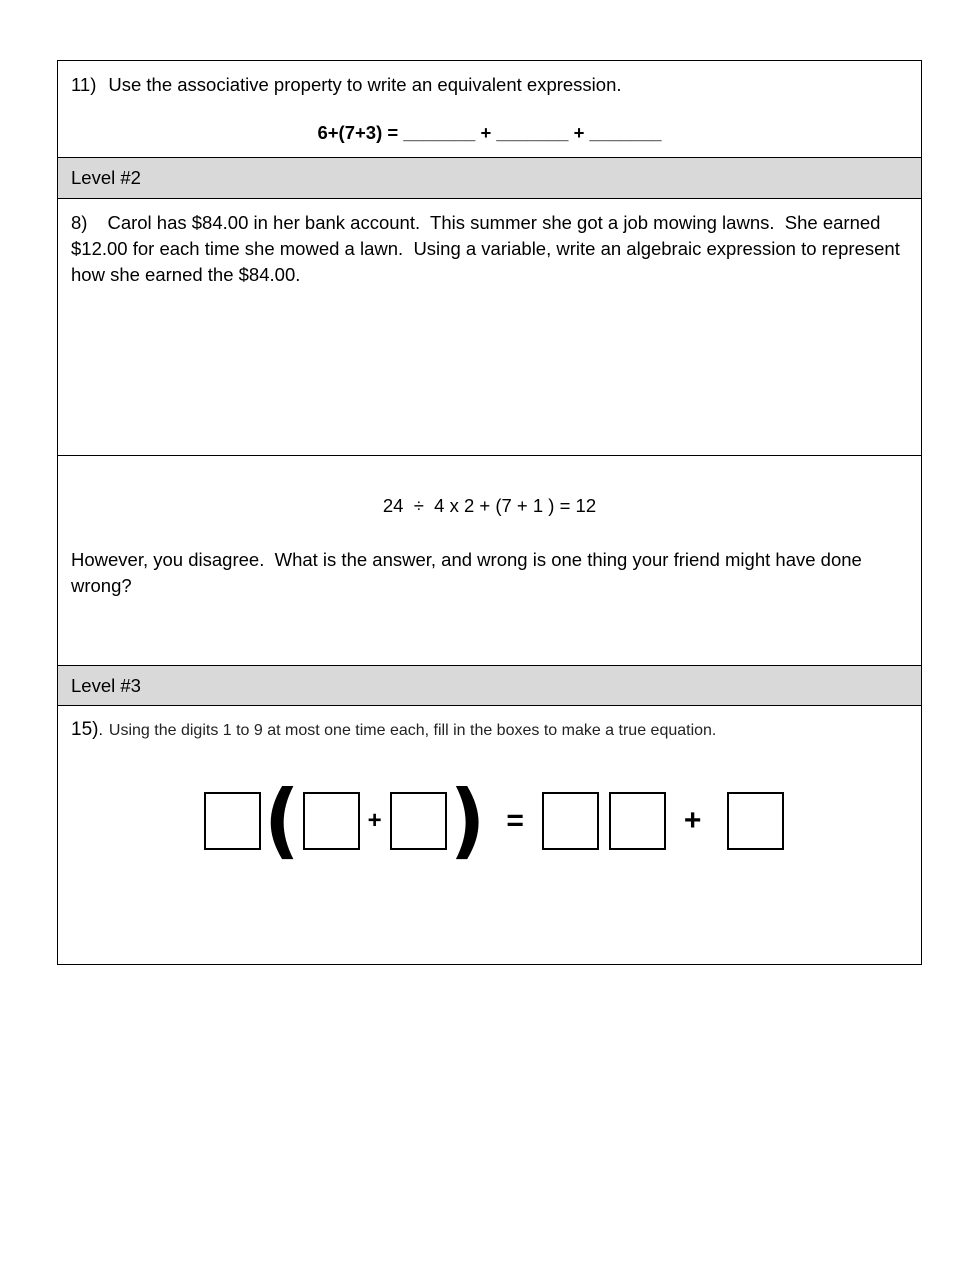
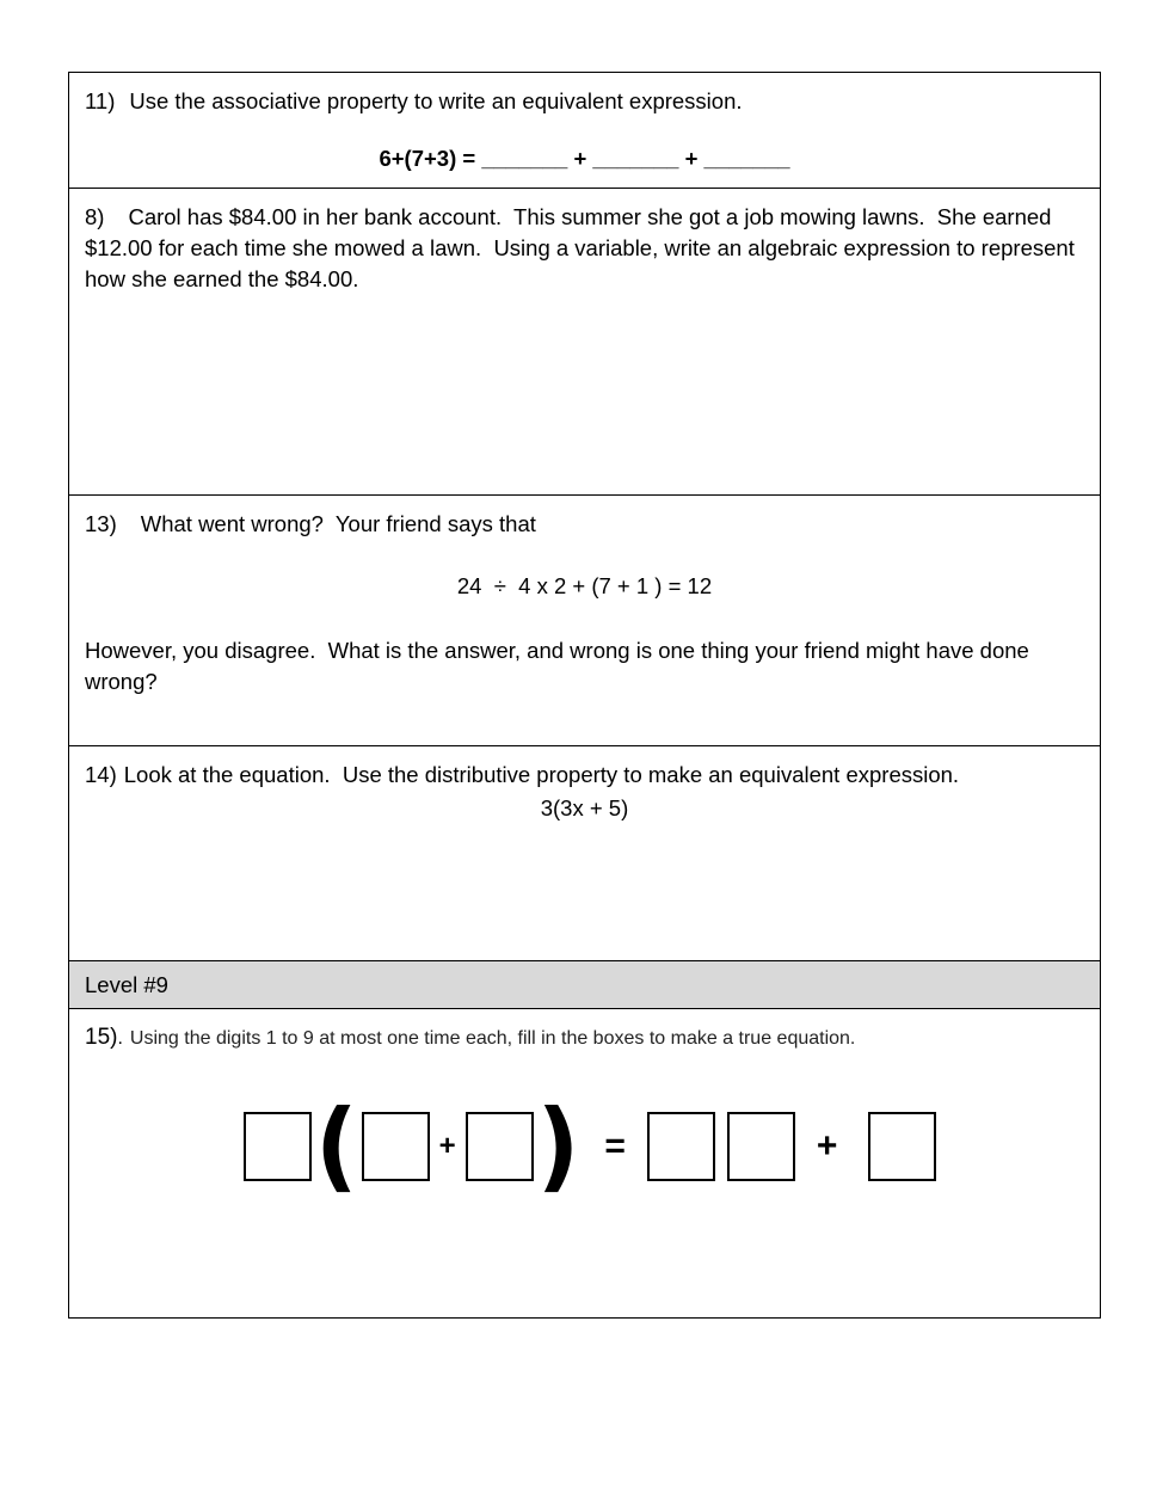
  11) Use the associative property to write an equivalent expression.
  6+(7+3) = _______ + _______ + _______
- Level #2
  8) Carol has $84.00 in her bank account. This summer she got a job mowing lawns. She earned $12.00 for each time she mowed a lawn. Using a variable, write an algebraic expression to represent how she earned the $84.00.
+ 13) What went wrong? Your friend says that
  24 ÷ 4 x 2 + (7 + 1 ) = 12
  However, you disagree. What is the answer, and wrong is one thing your friend might have done wrong?
+ 14) Look at the equation. Use the distributive property to make an equivalent expression.
+ 3(3x + 5)
- Level #3
+ Level #9
  15). Using the digits 1 to 9 at most one time each, fill in the boxes to make a true equation.
  (
  +
  )
  =
  +
